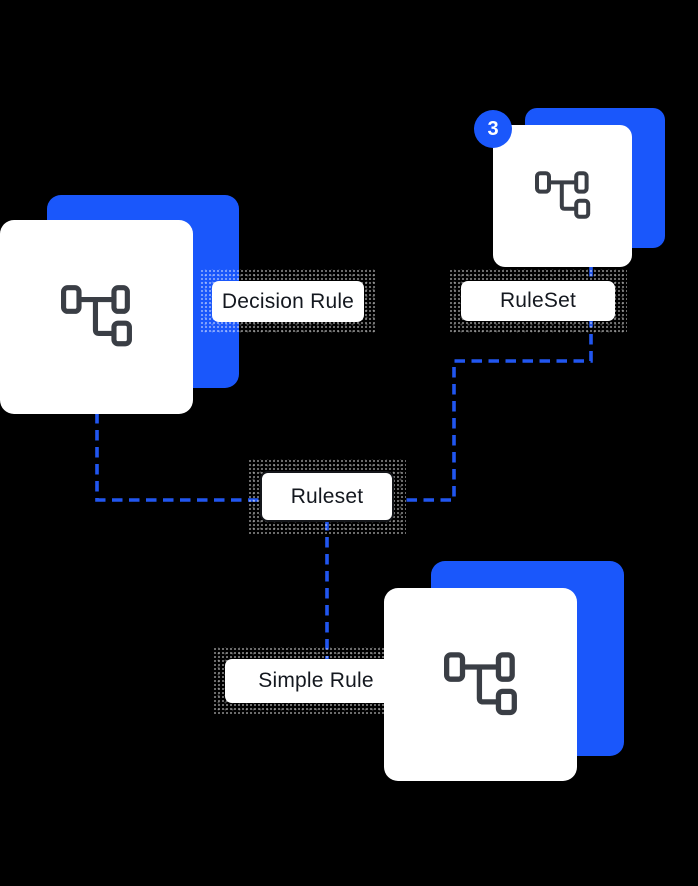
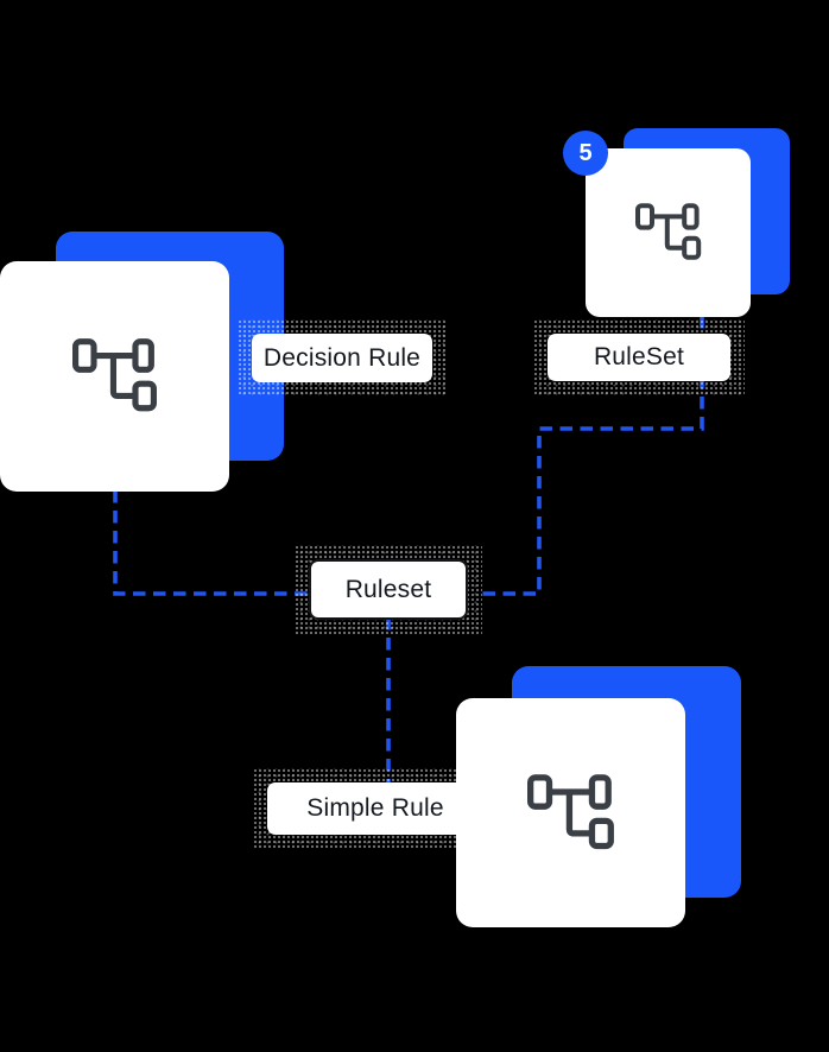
- 3
+ 5
  Decision Rule
  RuleSet
  Ruleset
  Simple Rule
